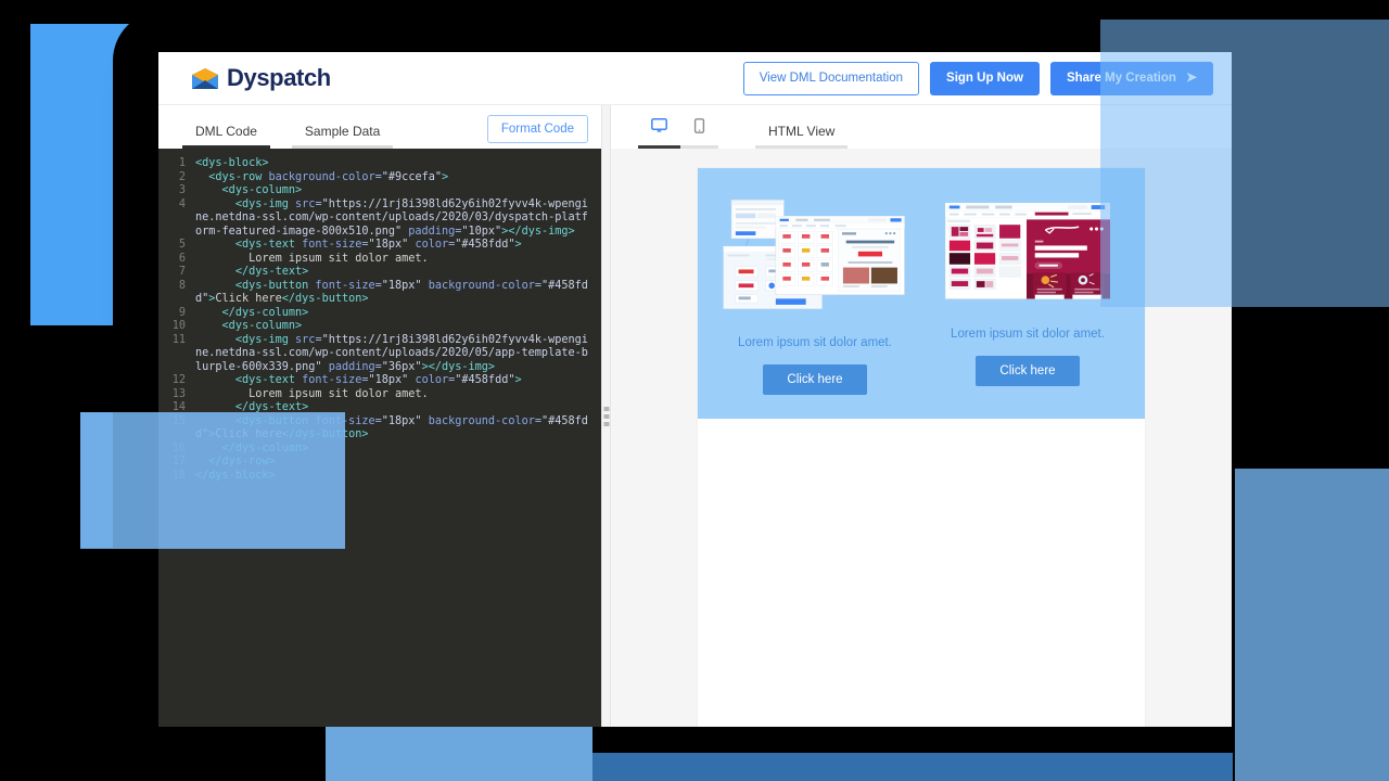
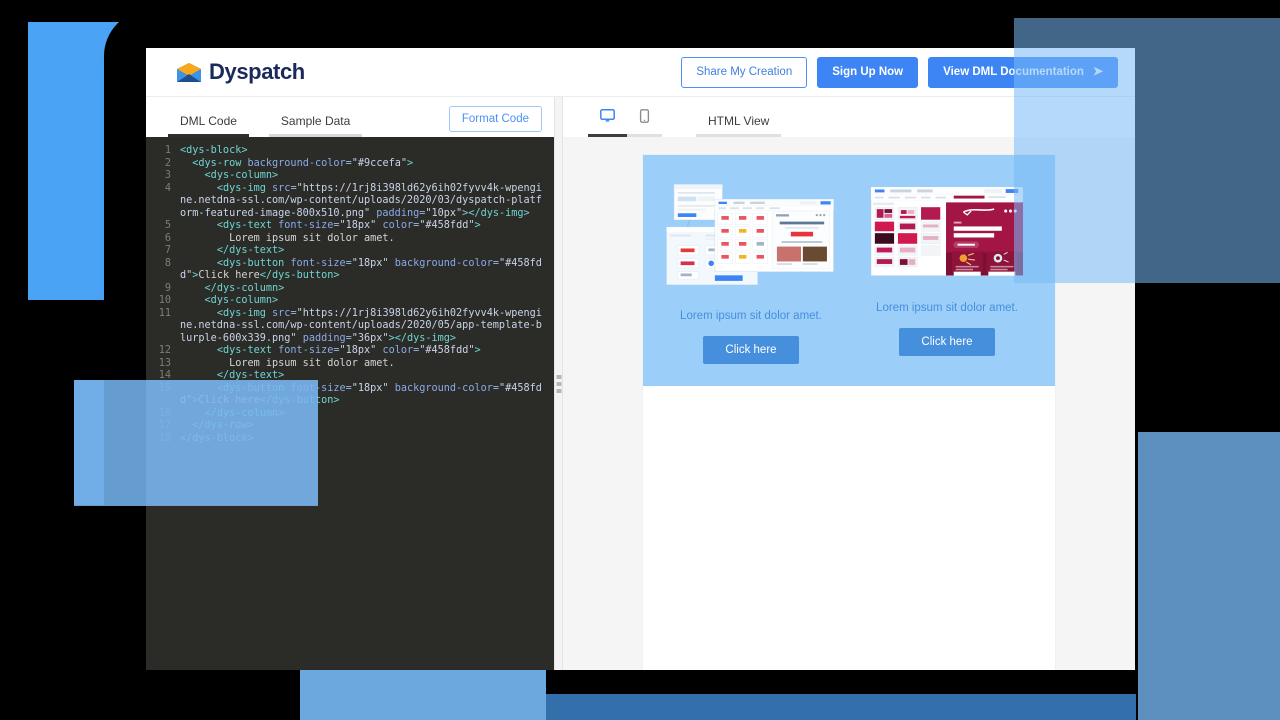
  Dyspatch
- View DML Documentation
+ Share My Creation
  Sign Up Now
- Share My Creation
+ View DML Documentation
  ➤
  DML Code
  Sample Data
  Format Code
  1
  <dys-block>
  2
  <dys-row background-color="#9ccefa">
  3
  <dys-column>
  4
  <dys-img src="https://1rj8i398ld62y6ih02fyvv4k-wpengine.netdna-ssl.com/wp-content/uploads/2020/03/dyspatch-platform-featured-image-800x510.png" padding="10px"></dys-img>
  5
  <dys-text font-size="18px" color="#458fdd">
  6
  Lorem ipsum sit dolor amet.
  7
  </dys-text>
  8
  <dys-button font-size="18px" background-color="#458fdd">Click here</dys-button>
  9
  </dys-column>
  10
  <dys-column>
  11
  <dys-img src="https://1rj8i398ld62y6ih02fyvv4k-wpengine.netdna-ssl.com/wp-content/uploads/2020/05/app-template-blurple-600x339.png" padding="36px"></dys-img>
  12
  <dys-text font-size="18px" color="#458fdd">
  13
  Lorem ipsum sit dolor amet.
  14
  </dys-text>
  HTML View
  Lorem ipsum sit dolor amet.
  Click here
  Lorem ipsum sit dolor amet.
  Click here
